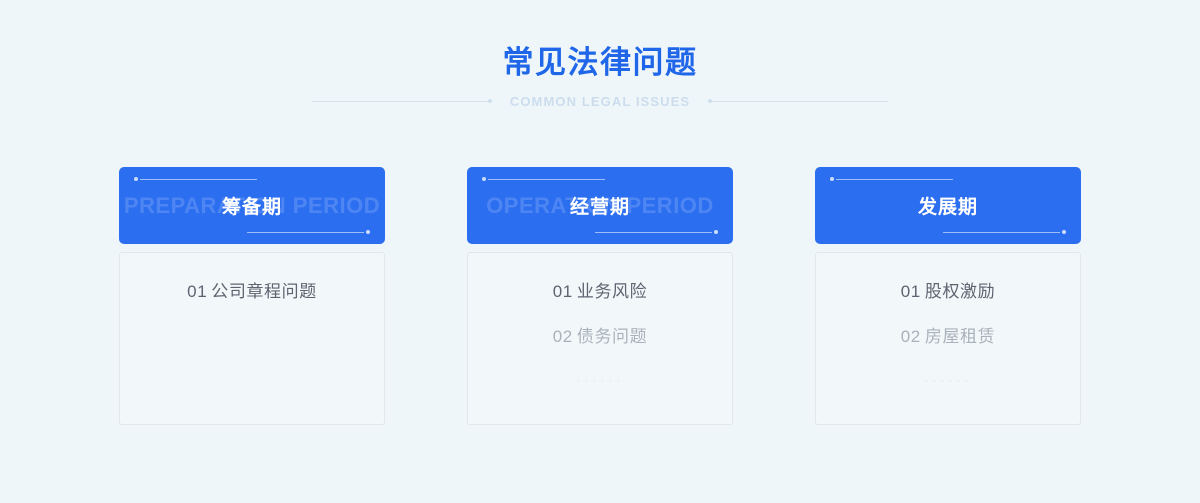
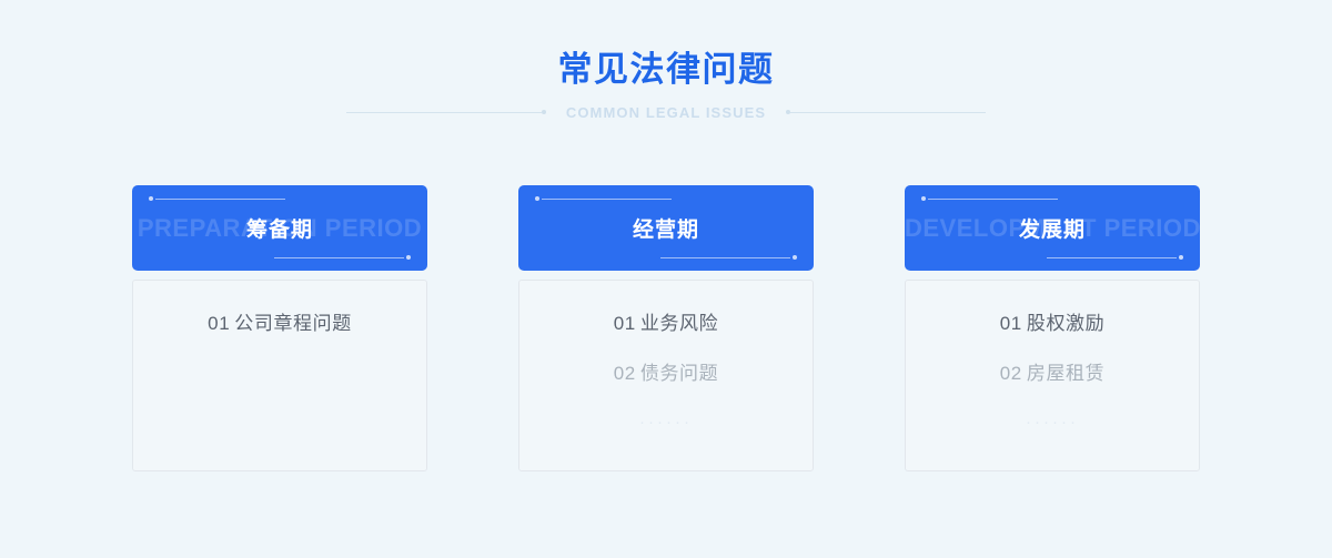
  常见法律问题
  COMMON LEGAL ISSUES
  PREPARATION PERIOD
  筹备期
  01 公司章程问题
- OPERATION PERIOD
  经营期
  01 业务风险
  02 债务问题
+ DEVELOPMENT PERIOD
  发展期
  01 股权激励
  02 房屋租赁
